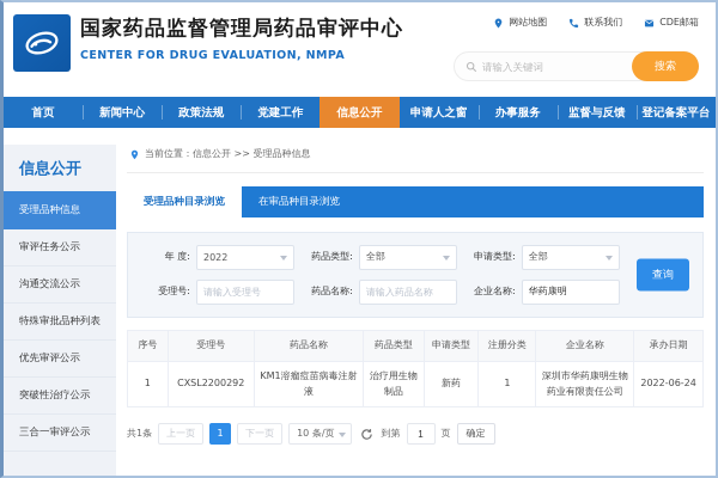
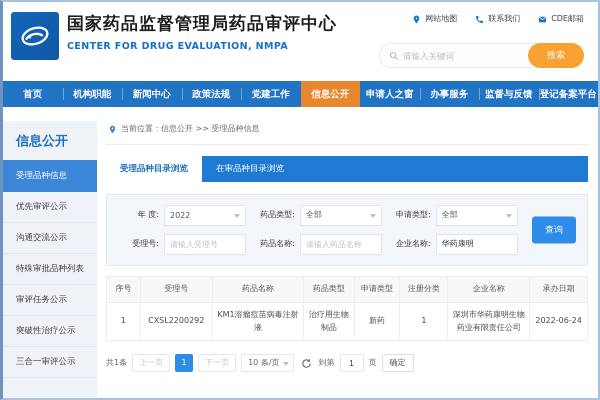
  国家药品监督管理局药品审评中心
  CENTER FOR DRUG EVALUATION, NMPA
  网站地图
  联系我们
  CDE邮箱
  请输入关键词
  搜索
  首页
+ 机构职能
  新闻中心
  政策法规
  党建工作
  信息公开
  申请人之窗
  办事服务
  监督与反馈
  登记备案平台
  信息公开
  受理品种信息
- 审评任务公示
+ 优先审评公示
  沟通交流公示
  特殊审批品种列表
- 优先审评公示
+ 审评任务公示
  突破性治疗公示
  三合一审评公示
  当前位置：信息公开 >> 受理品种信息
  受理品种目录浏览
  在审品种目录浏览
  年 度:
  2022
  药品类型:
  全部
  申请类型:
  全部
  受理号:
  请输入受理号
  药品名称:
  请输入药品名称
  企业名称:
  华药康明
  查询
  序号	受理号	药品名称	药品类型	申请类型	注册分类	企业名称	承办日期
  1	CXSL2200292	KM1溶瘤痘苗病毒注射液	治疗用生物制品	新药	1	深圳市华药康明生物药业有限责任公司	2022-06-24
  共1条
  上一页
  1
  下一页
  10 条/页
  到第
  1
  页
  确定
